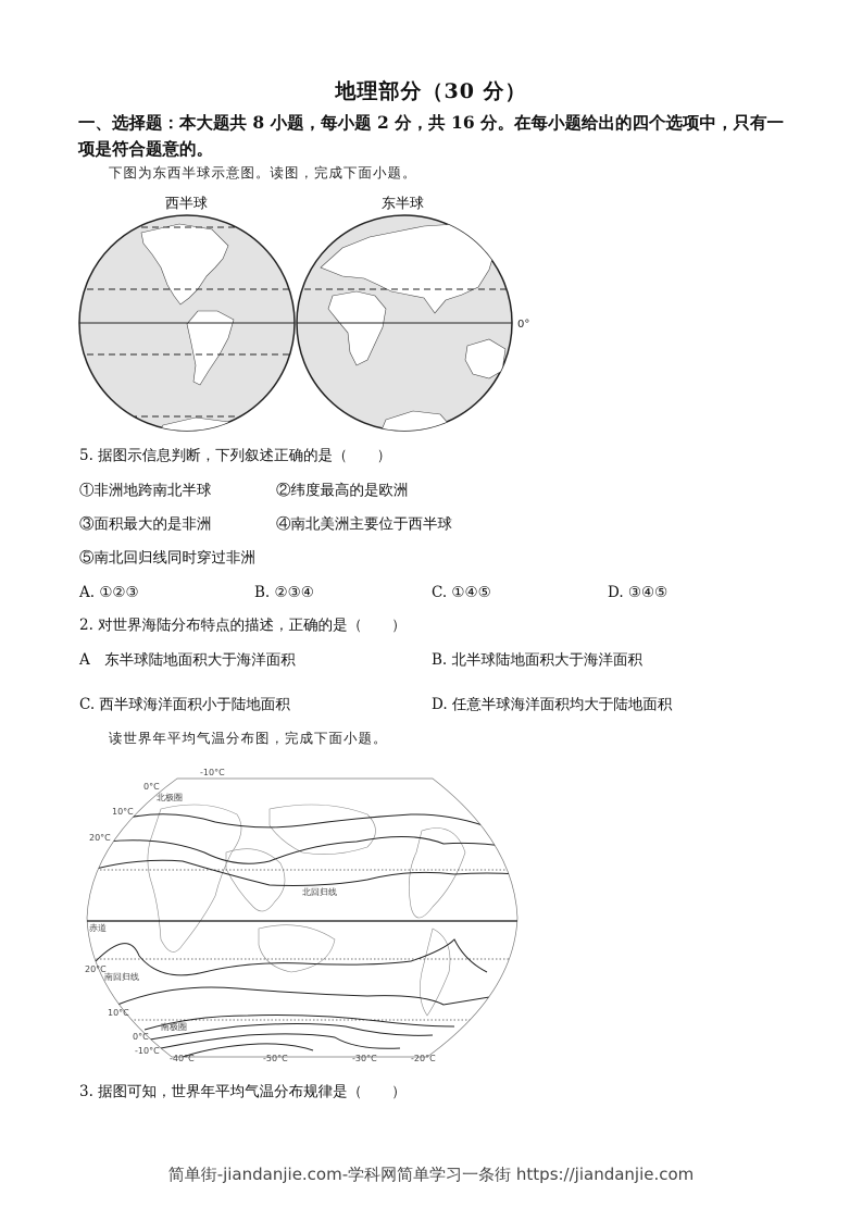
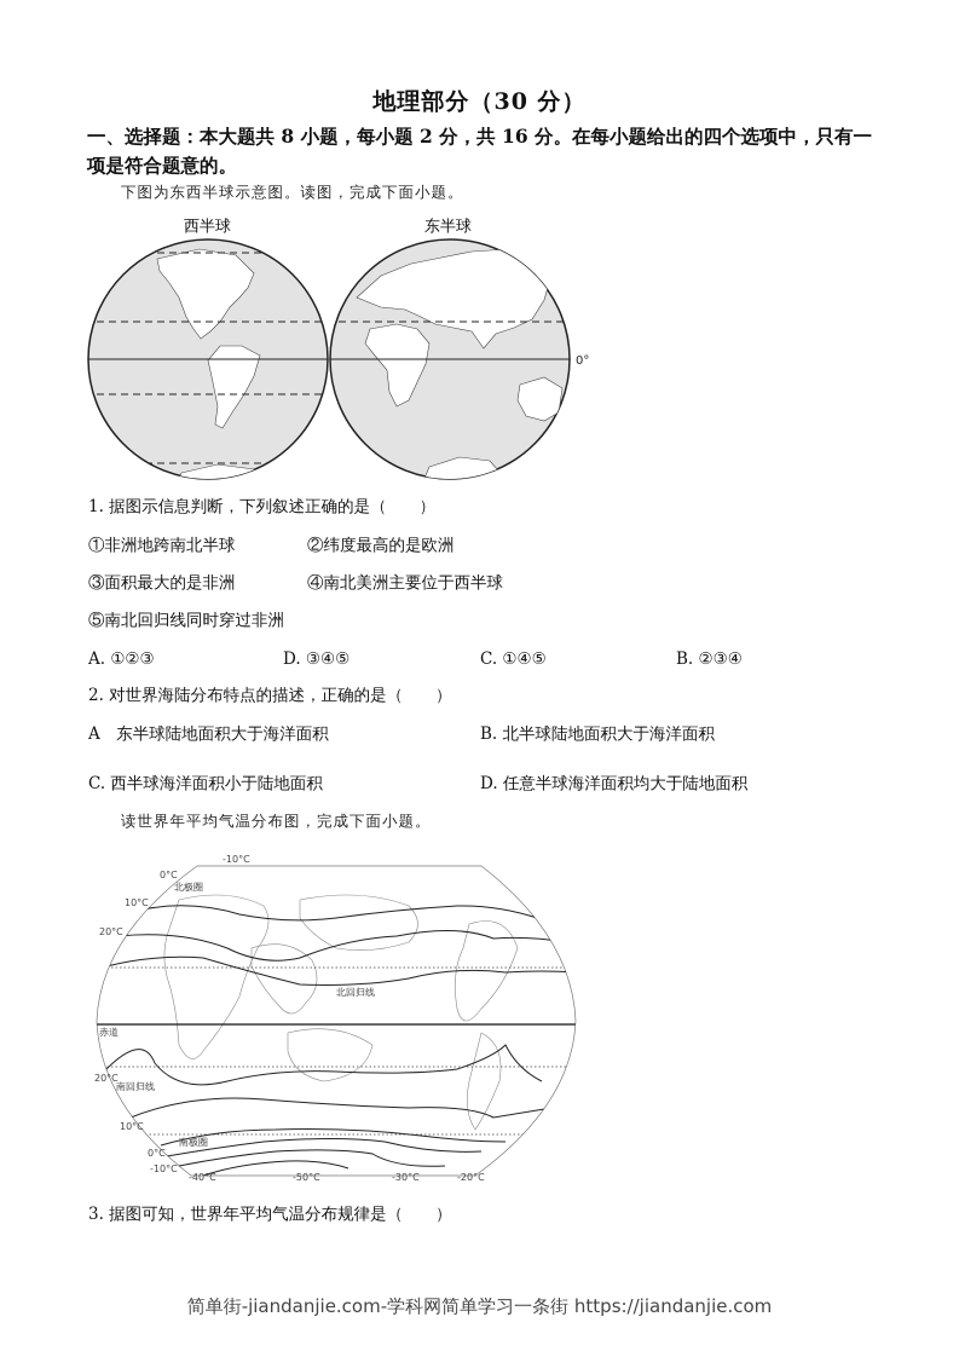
  地理部分（30 分）
  一、选择题：本大题共 8 小题，每小题 2 分，共 16 分。在每小题给出的四个选项中，只有一项是符合题意的。
  下图为东西半球示意图。读图，完成下面小题。
  西半球
  东半球
  0°
- 5. 据图示信息判断，下列叙述正确的是（ ）
+ 1. 据图示信息判断，下列叙述正确的是（ ）
  ①非洲地跨南北半球
  ②纬度最高的是欧洲
  ③面积最大的是非洲
  ④南北美洲主要位于西半球
  ⑤南北回归线同时穿过非洲
  A. ①②③
- B. ②③④
+ D. ③④⑤
  C. ①④⑤
- D. ③④⑤
+ B. ②③④
  2. 对世界海陆分布特点的描述，正确的是（ ）
  A 东半球陆地面积大于海洋面积
  B. 北半球陆地面积大于海洋面积
  C. 西半球海洋面积小于陆地面积
  D. 任意半球海洋面积均大于陆地面积
  读世界年平均气温分布图，完成下面小题。
  -10°C
  0°C
  10°C
  20°C
  20°C
  10°C
  0°C
  -10°C
  -40°C
  -50°C
  -30°C
  -20°C
  北回归线
  赤道
  南回归线
  南极圈
  北极圈
  3. 据图可知，世界年平均气温分布规律是（ ）
  简单街-jiandanjie.com-学科网简单学习一条街 https://jiandanjie.com
